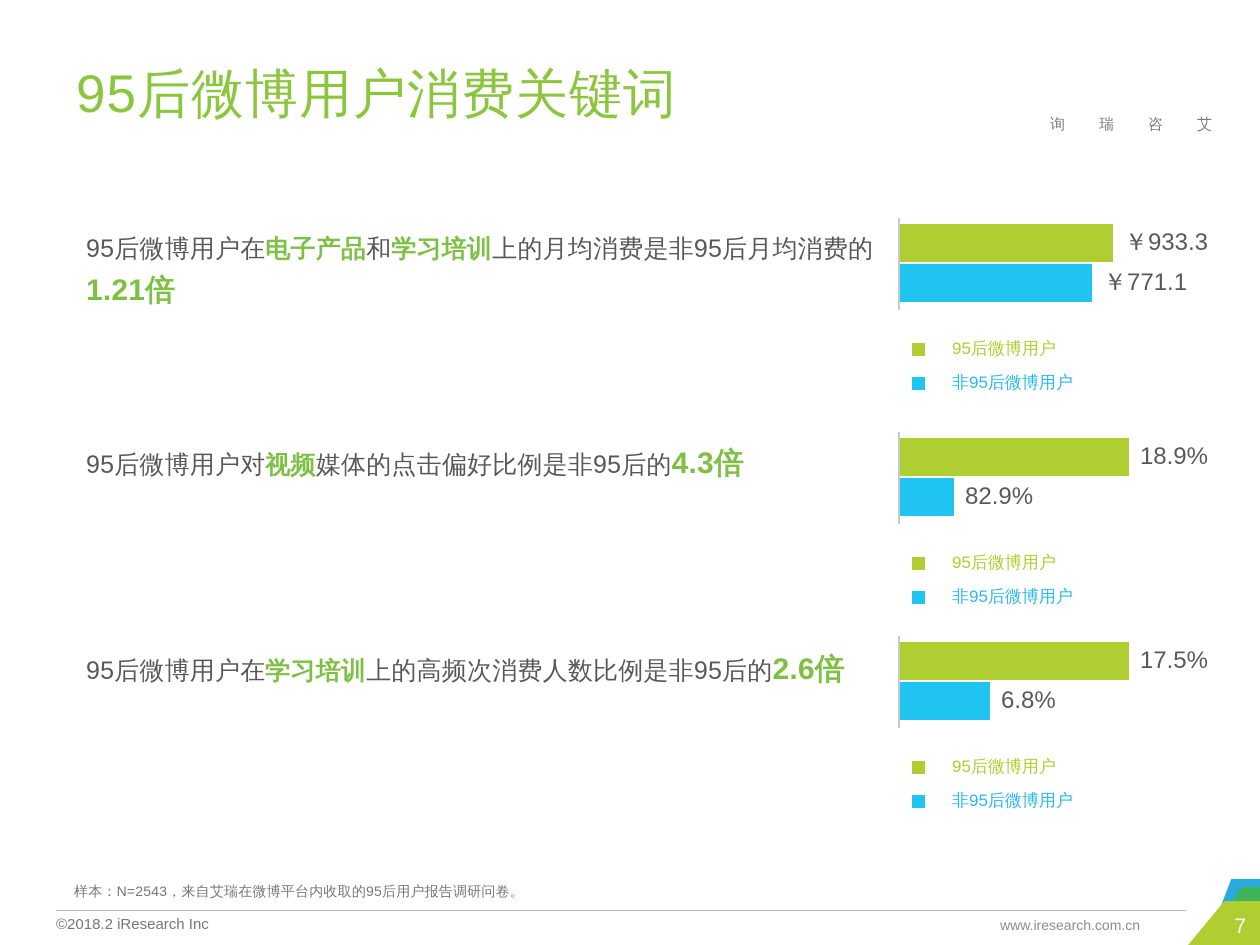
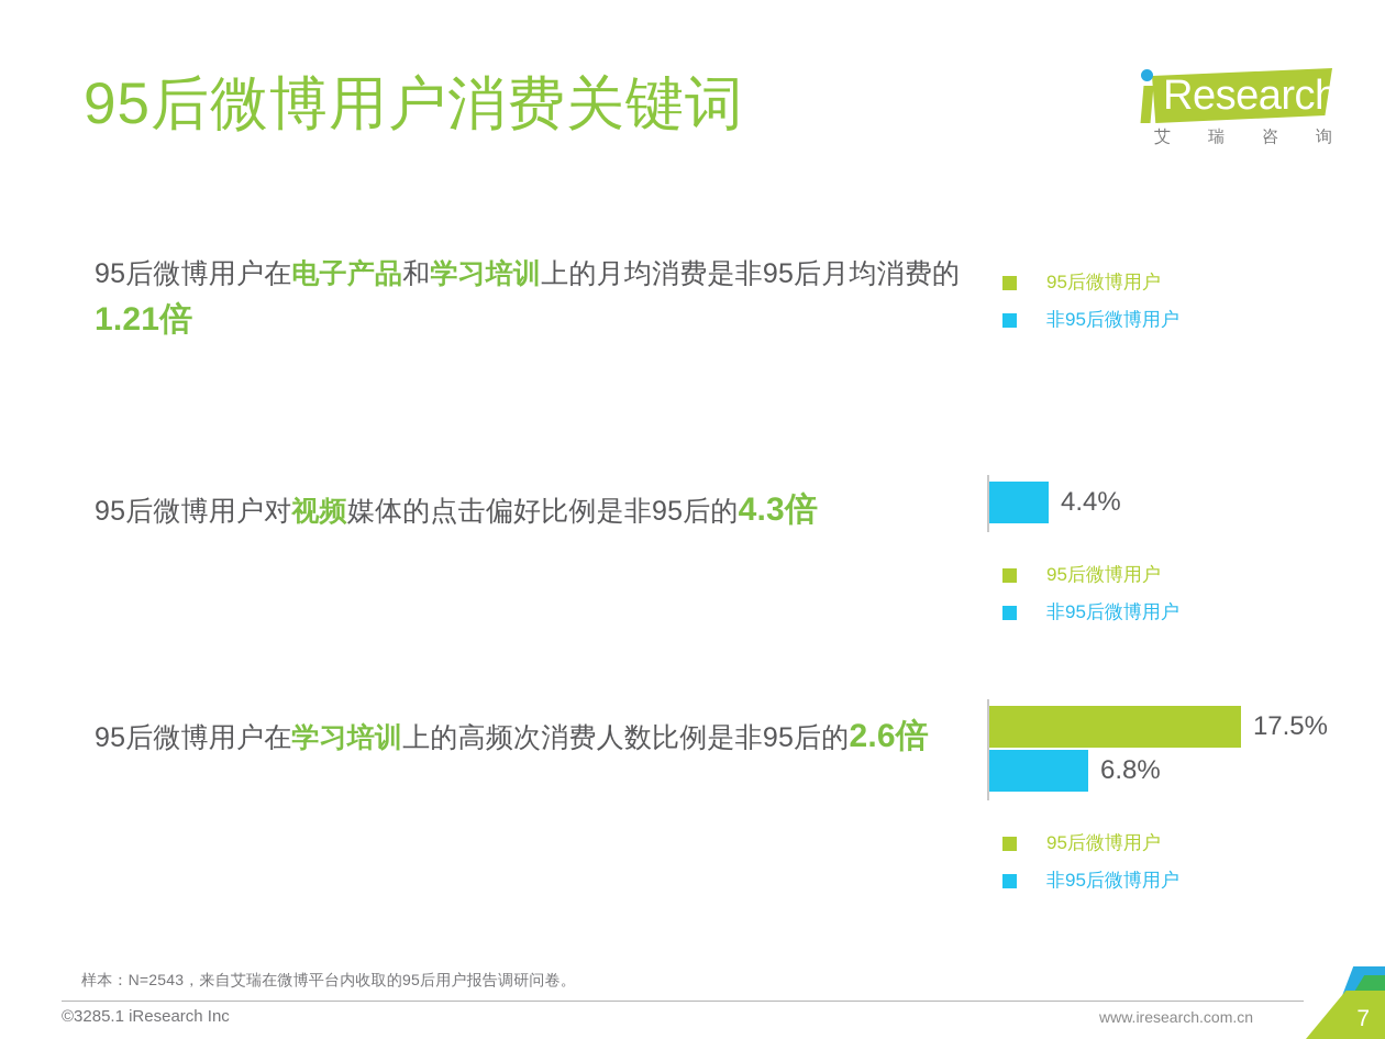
  95后微博用户消费关键词
+ Research
- 询
+ 艾
  瑞
  咨
- 艾
+ 询
  95后微博用户在电子产品和学习培训上的月均消费是非95后月均消费的1.21倍
  95后微博用户对视频媒体的点击偏好比例是非95后的4.3倍
  95后微博用户在学习培训上的高频次消费人数比例是非95后的2.6倍
- ￥933.3
- ￥771.1
  95后微博用户
  非95后微博用户
- 18.9%
- 82.9%
+ 4.4%
  95后微博用户
  非95后微博用户
  17.5%
  6.8%
  95后微博用户
  非95后微博用户
  样本：N=2543，来自艾瑞在微博平台内收取的95后用户报告调研问卷。
- ©2018.2 iResearch Inc
+ ©3285.1 iResearch Inc
  www.iresearch.com.cn
  7
